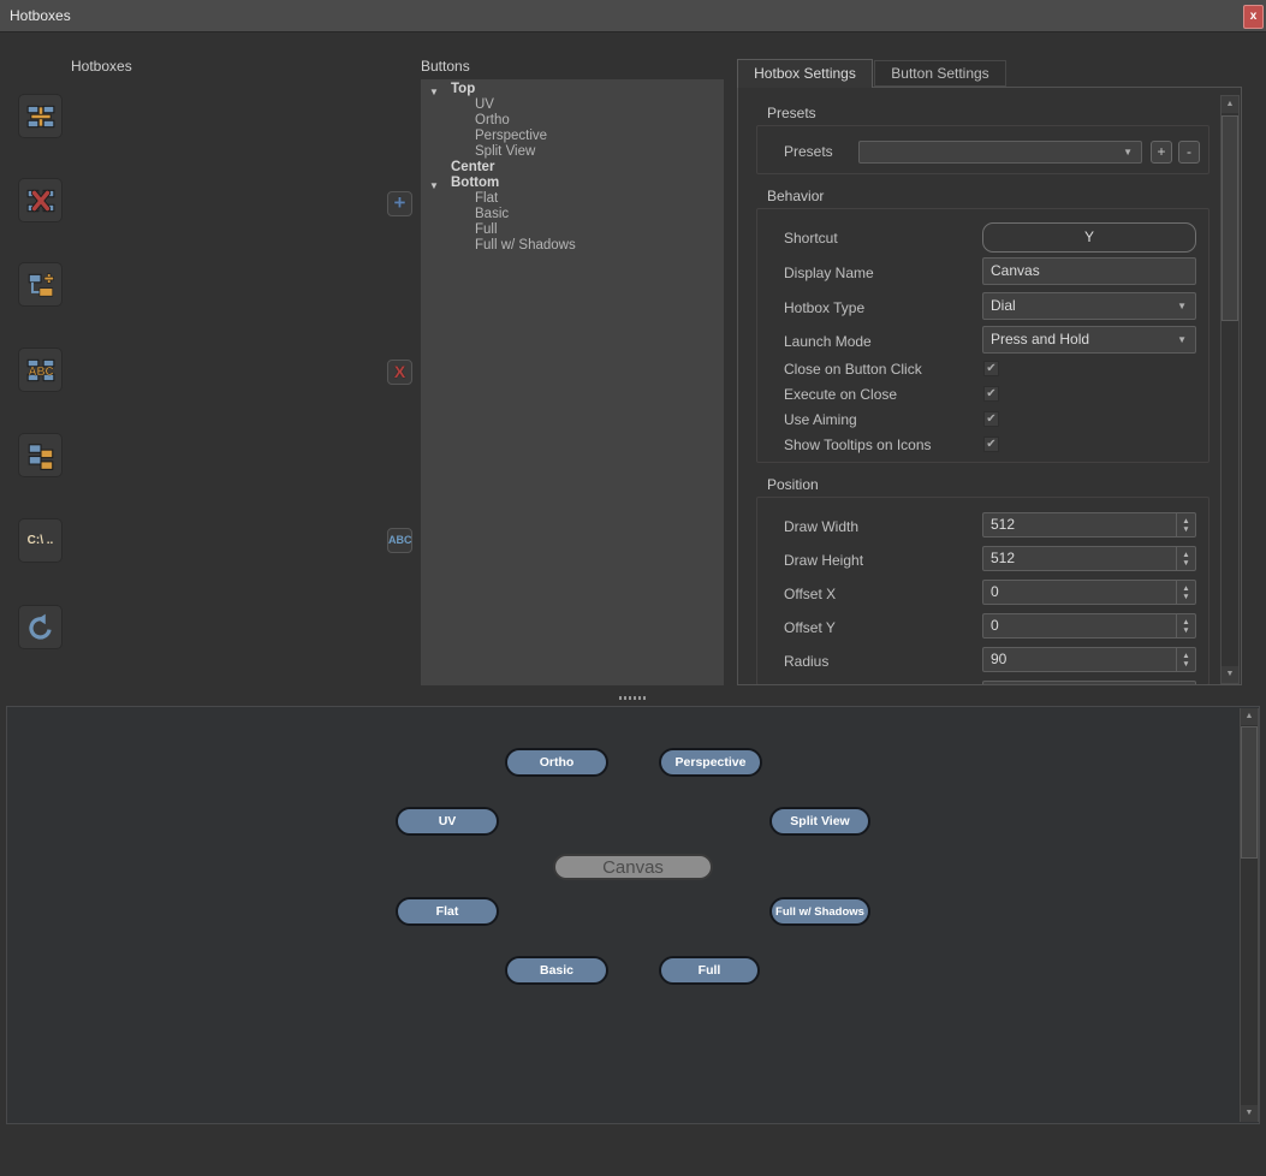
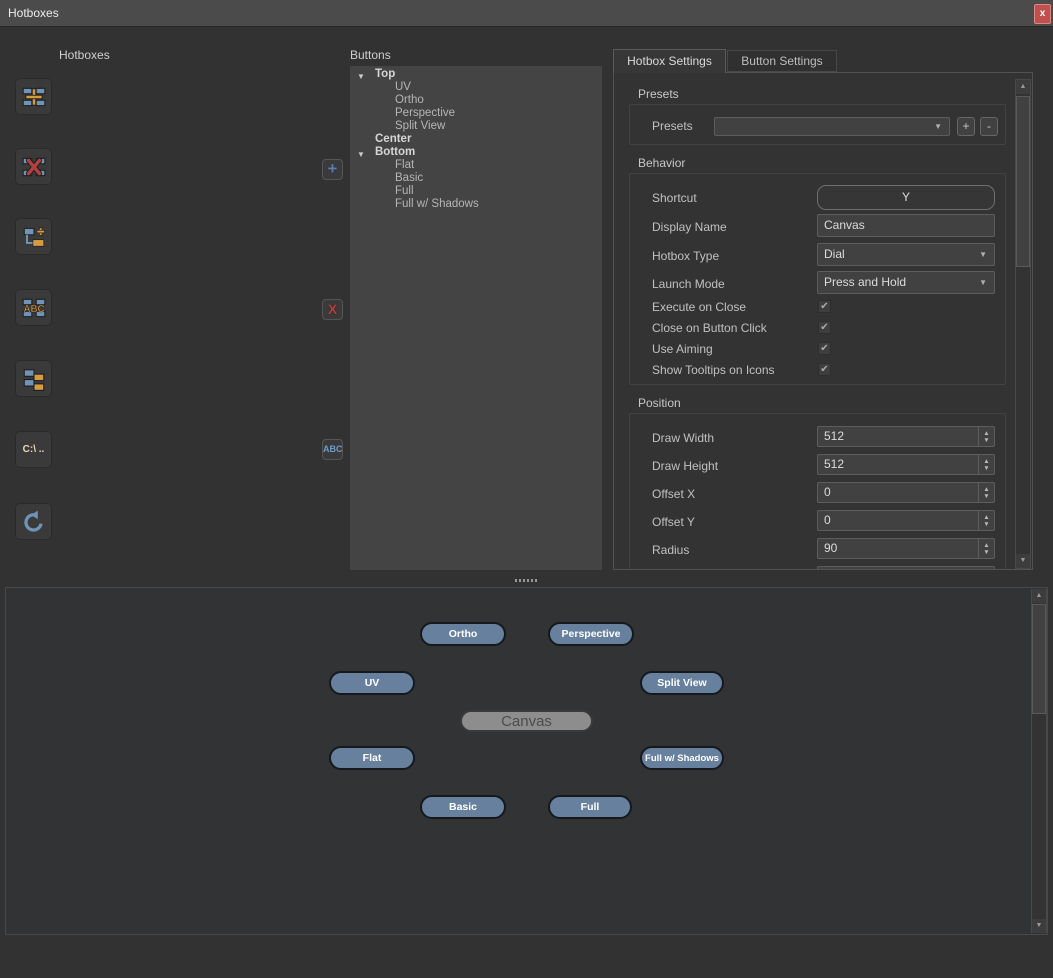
  Hotboxes
  x
  ABC
  C:\ ..
  Hotboxes
  +
  X
  ABC
  Buttons
  ▼
  Top
  UV
  Ortho
  Perspective
  Split View
  Center
  ▼
  Bottom
  Flat
  Basic
  Full
  Full w/ Shadows
  Hotbox Settings
  Button Settings
  Presets
  Presets
  ▼
  +
  -
  Behavior
  Shortcut
  Y
  Display Name
  Canvas
  Hotbox Type
  Dial
  ▼
  Launch Mode
  Press and Hold
  ▼
- Close on Button Click
+ Execute on Close
  ✔
- Execute on Close
+ Close on Button Click
  ✔
  Use Aiming
  ✔
  Show Tooltips on Icons
  ✔
  Position
  Draw Width
  512
  Draw Height
  512
  Offset X
  0
  Offset Y
  0
  Radius
  90
  Ortho
  Perspective
  UV
  Split View
  Canvas
  Flat
  Full w/ Shadows
  Basic
  Full
